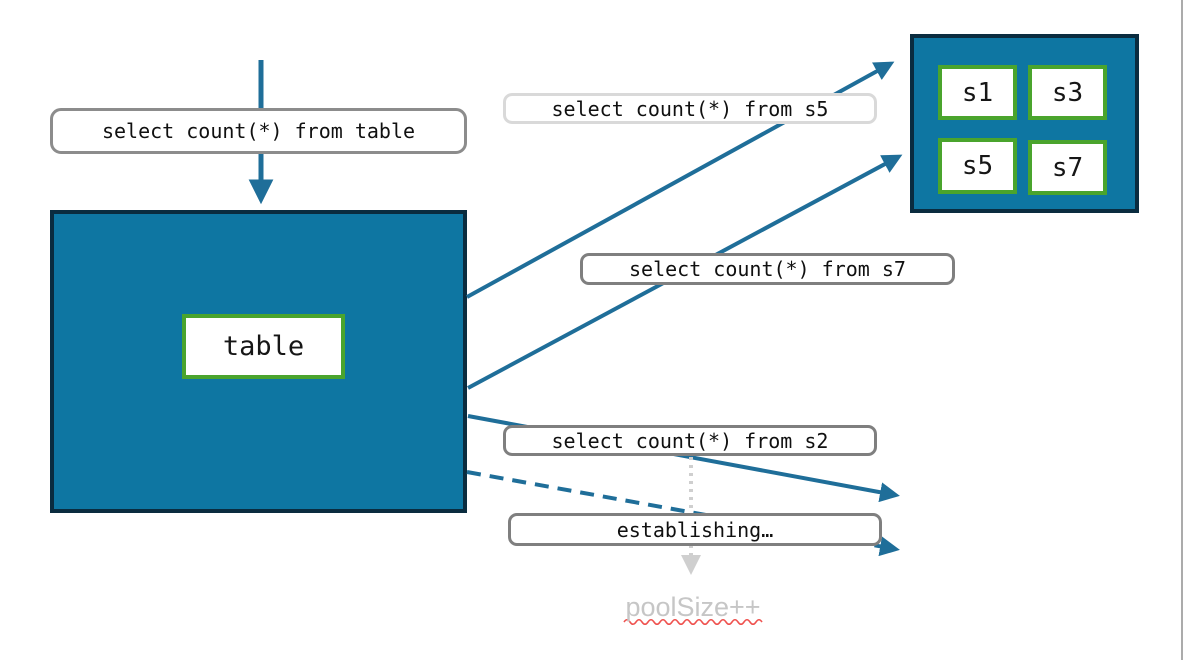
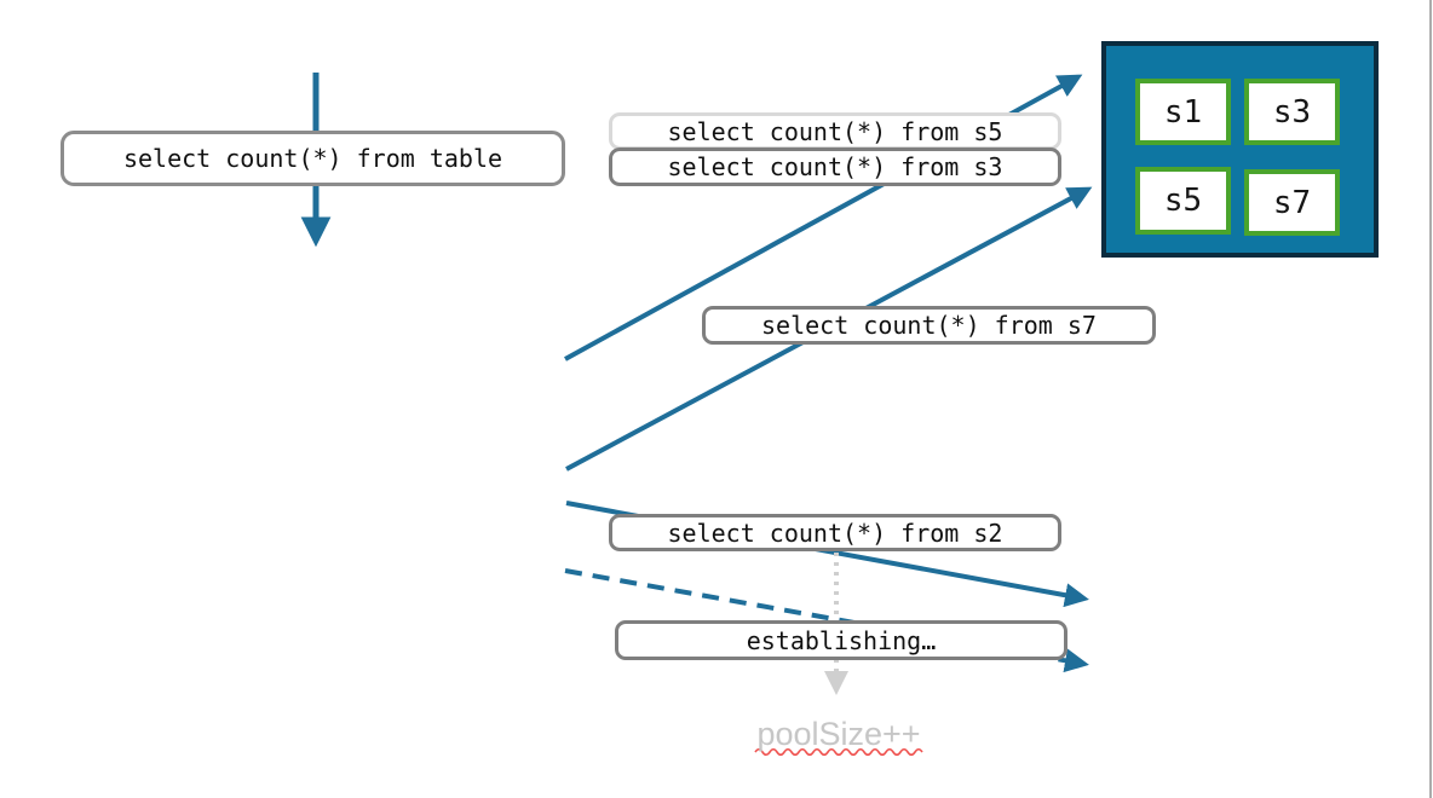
- table
  s1
  s3
  s5
  s7
  select count(*) from table
  select count(*) from s5
+ select count(*) from s3
  select count(*) from s7
  select count(*) from s2
  establishing…
  poolSize++
